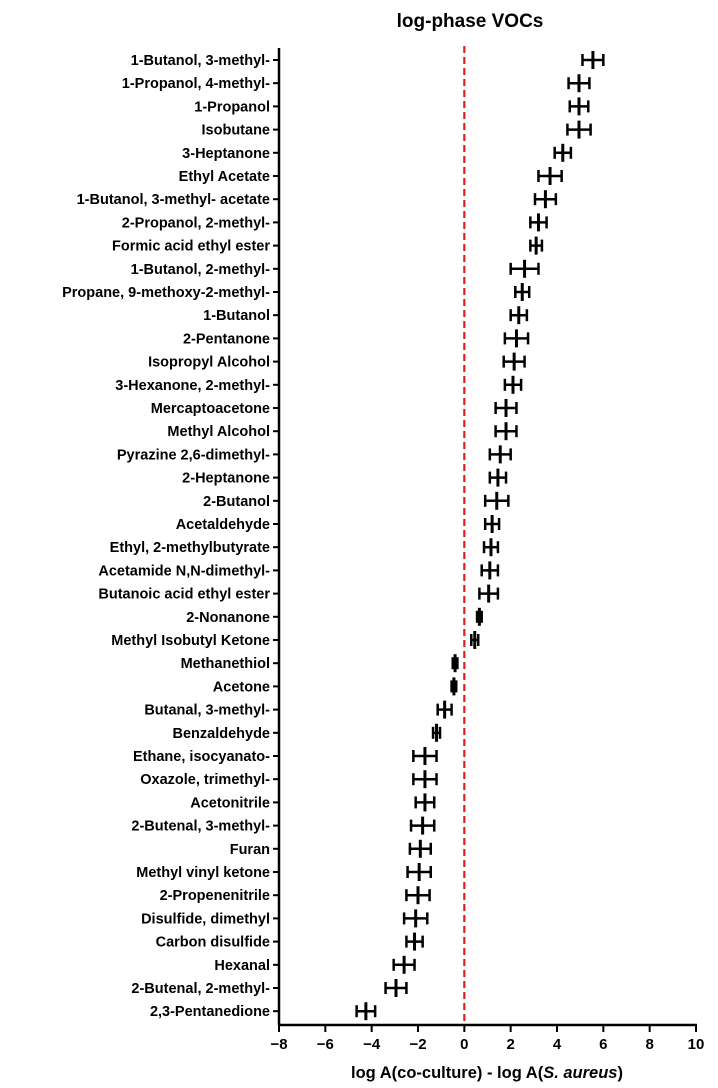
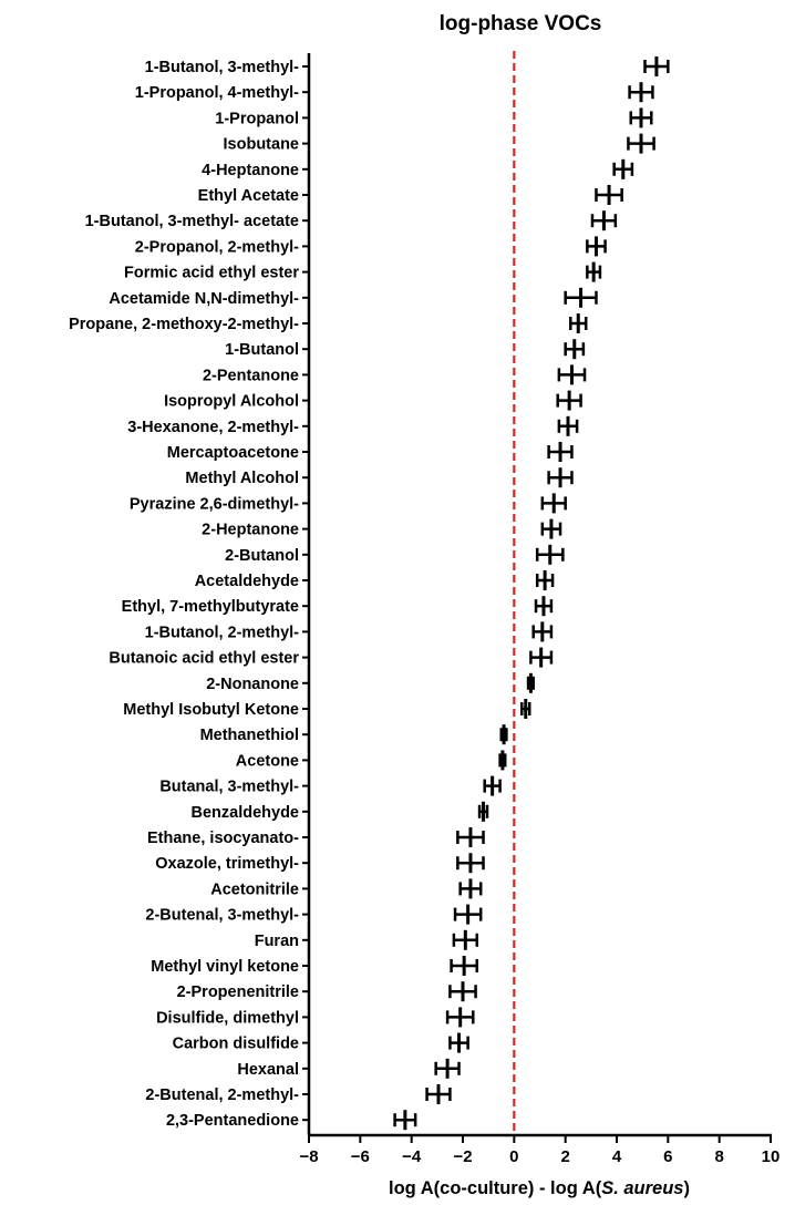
  log-phase VOCs
  1-Butanol, 3-methyl-
  1-Propanol, 4-methyl-
  1-Propanol
  Isobutane
- 3-Heptanone
+ 4-Heptanone
  Ethyl Acetate
  1-Butanol, 3-methyl- acetate
  2-Propanol, 2-methyl-
  Formic acid ethyl ester
- 1-Butanol, 2-methyl-
+ Acetamide N,N-dimethyl-
- Propane, 9-methoxy-2-methyl-
+ Propane, 2-methoxy-2-methyl-
  1-Butanol
  2-Pentanone
  Isopropyl Alcohol
  3-Hexanone, 2-methyl-
  Mercaptoacetone
  Methyl Alcohol
  Pyrazine 2,6-dimethyl-
  2-Heptanone
  2-Butanol
  Acetaldehyde
- Ethyl, 2-methylbutyrate
+ Ethyl, 7-methylbutyrate
- Acetamide N,N-dimethyl-
+ 1-Butanol, 2-methyl-
  Butanoic acid ethyl ester
  2-Nonanone
  Methyl Isobutyl Ketone
  Methanethiol
  Acetone
  Butanal, 3-methyl-
  Benzaldehyde
  Ethane, isocyanato-
  Oxazole, trimethyl-
  Acetonitrile
  2-Butenal, 3-methyl-
  Furan
  Methyl vinyl ketone
  2-Propenenitrile
  Disulfide, dimethyl
  Carbon disulfide
  Hexanal
  2-Butenal, 2-methyl-
  2,3-Pentanedione
  −8
  −6
  −4
  −2
  0
  2
  4
  6
  8
  10
  log A(co-culture) - log A(S. aureus)
